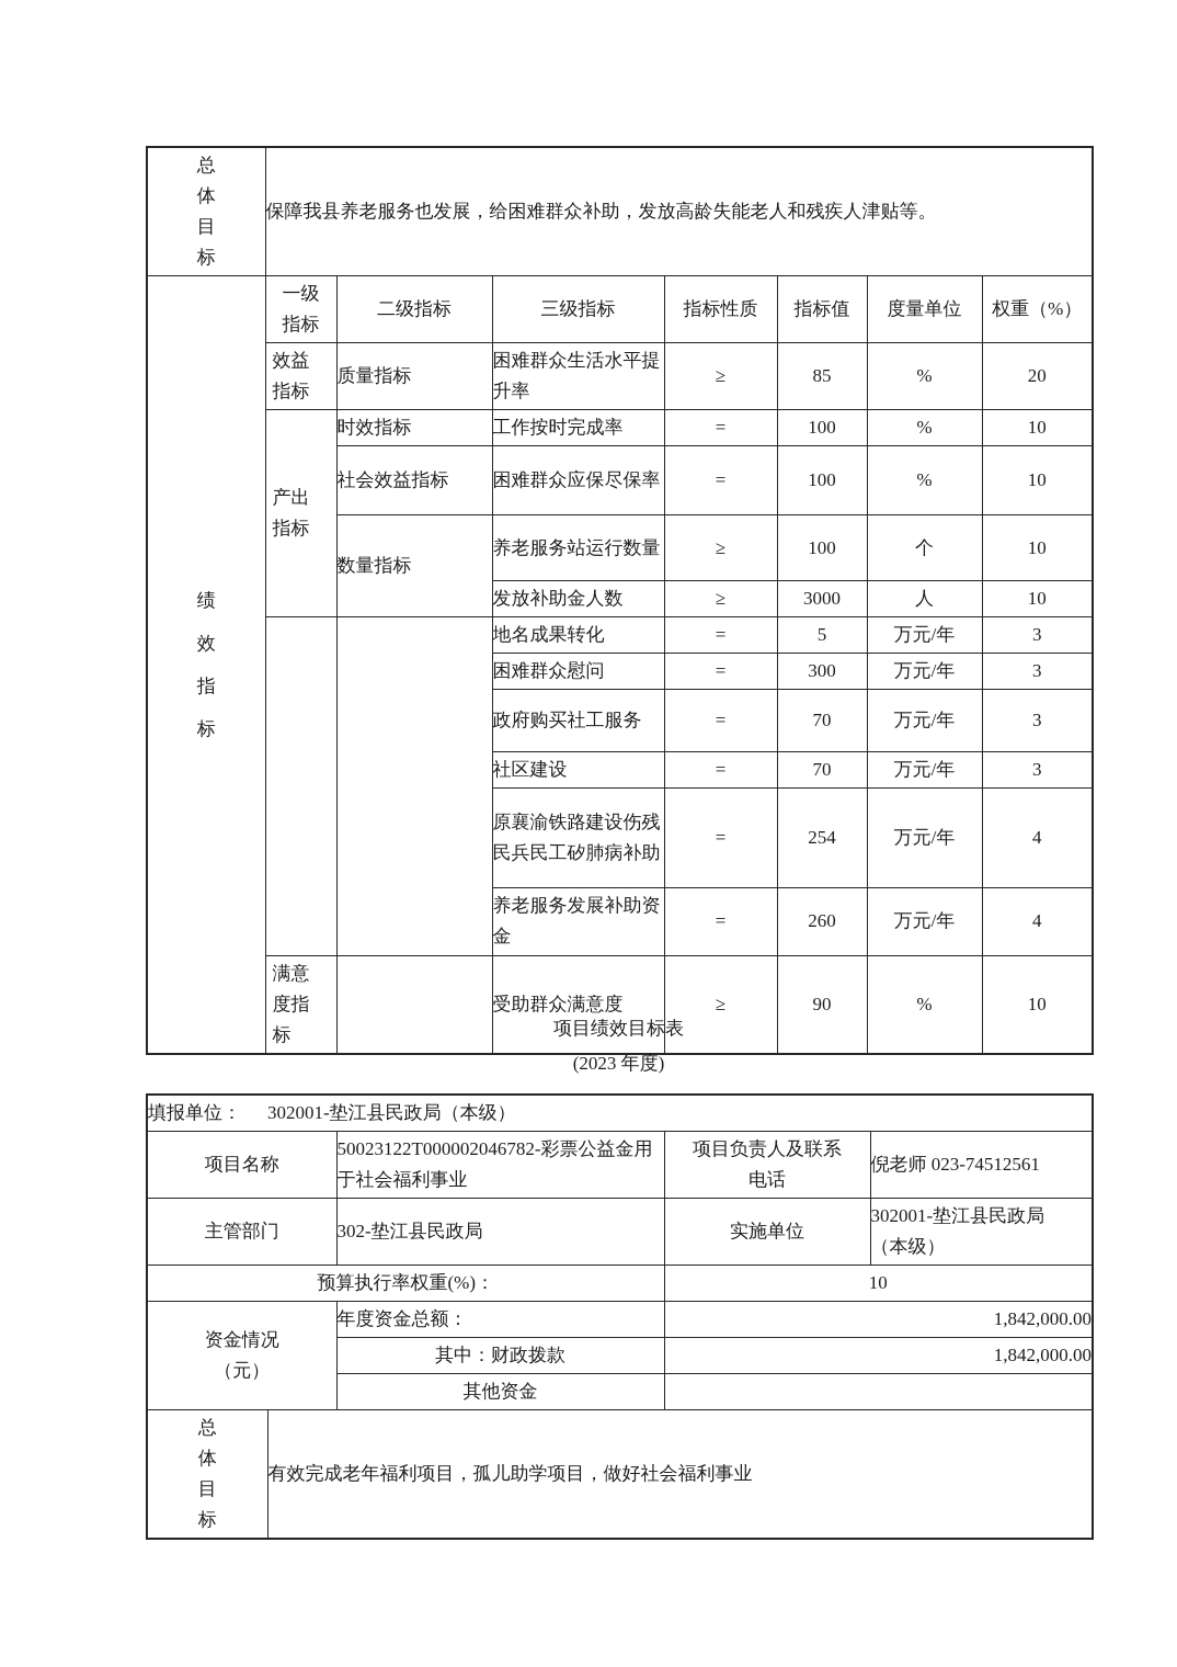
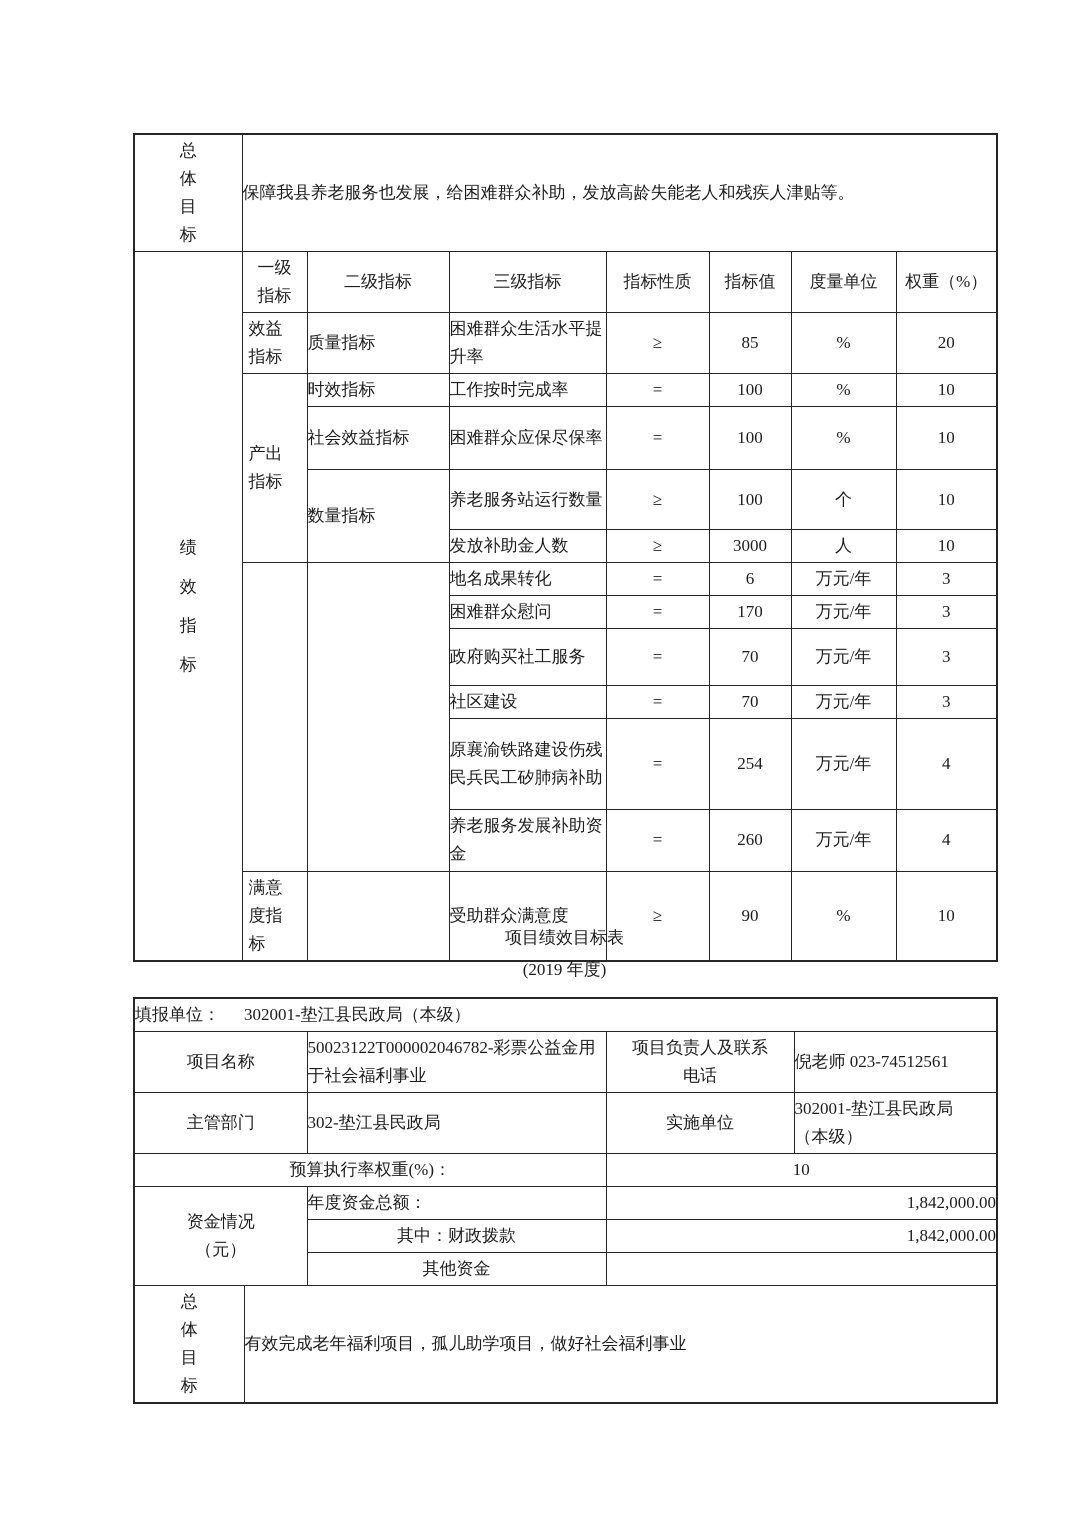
  总体目标	保障我县养老服务也发展，给困难群众补助，发放高龄失能老人和残疾人津贴等。
  绩效指标	一级指标	二级指标	三级指标	指标性质	指标值	度量单位	权重（%）
  效益指标	质量指标	困难群众生活水平提升率	≥	85	%	20
  产出指标	时效指标	工作按时完成率	=	100	%	10
  社会效益指标	困难群众应保尽保率	=	100	%	10
  数量指标	养老服务站运行数量	≥	100	个	10
  发放补助金人数	≥	3000	人	10
- 		地名成果转化	=	5	万元/年	3
+ 		地名成果转化	=	6	万元/年	3
- 困难群众慰问	=	300	万元/年	3
+ 困难群众慰问	=	170	万元/年	3
  政府购买社工服务	=	70	万元/年	3
  社区建设	=	70	万元/年	3
  原襄渝铁路建设伤残民兵民工矽肺病补助	=	254	万元/年	4
  养老服务发展补助资金	=	260	万元/年	4
  满意度指标		受助群众满意度	≥	90	%	10
  项目绩效目标表
- (2023 年度)
+ (2019 年度)
  填报单位： 302001-垫江县民政局（本级）
  项目名称	50023122T000002046782-彩票公益金用于社会福利事业	项目负责人及联系电话	倪老师 023-74512561
  主管部门	302-垫江县民政局	实施单位	302001-垫江县民政局（本级）
  预算执行率权重(%)：	10
  资金情况（元）	年度资金总额：	1,842,000.00
  其中：财政拨款	1,842,000.00
  其他资金
  总体目标	有效完成老年福利项目，孤儿助学项目，做好社会福利事业
